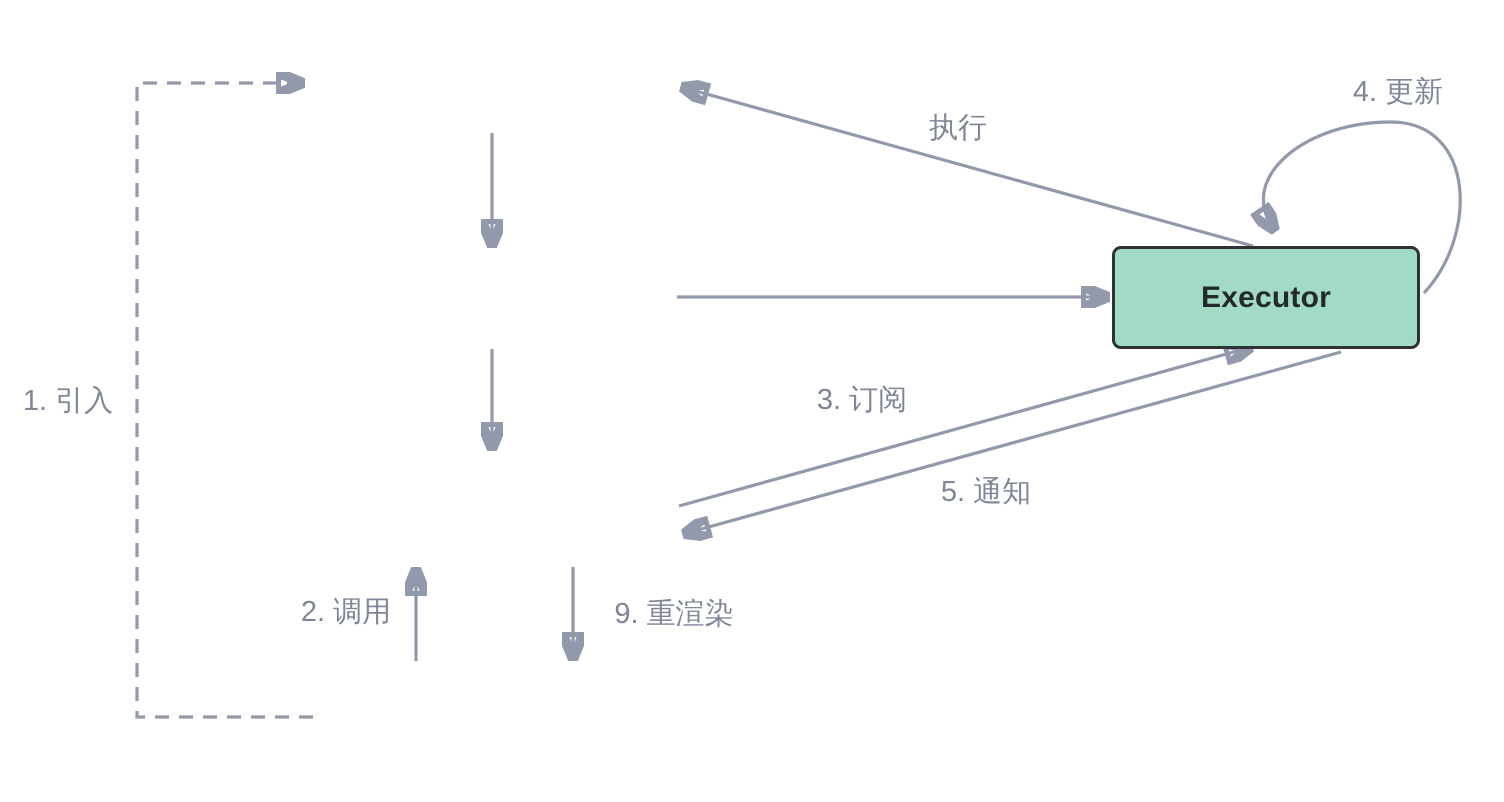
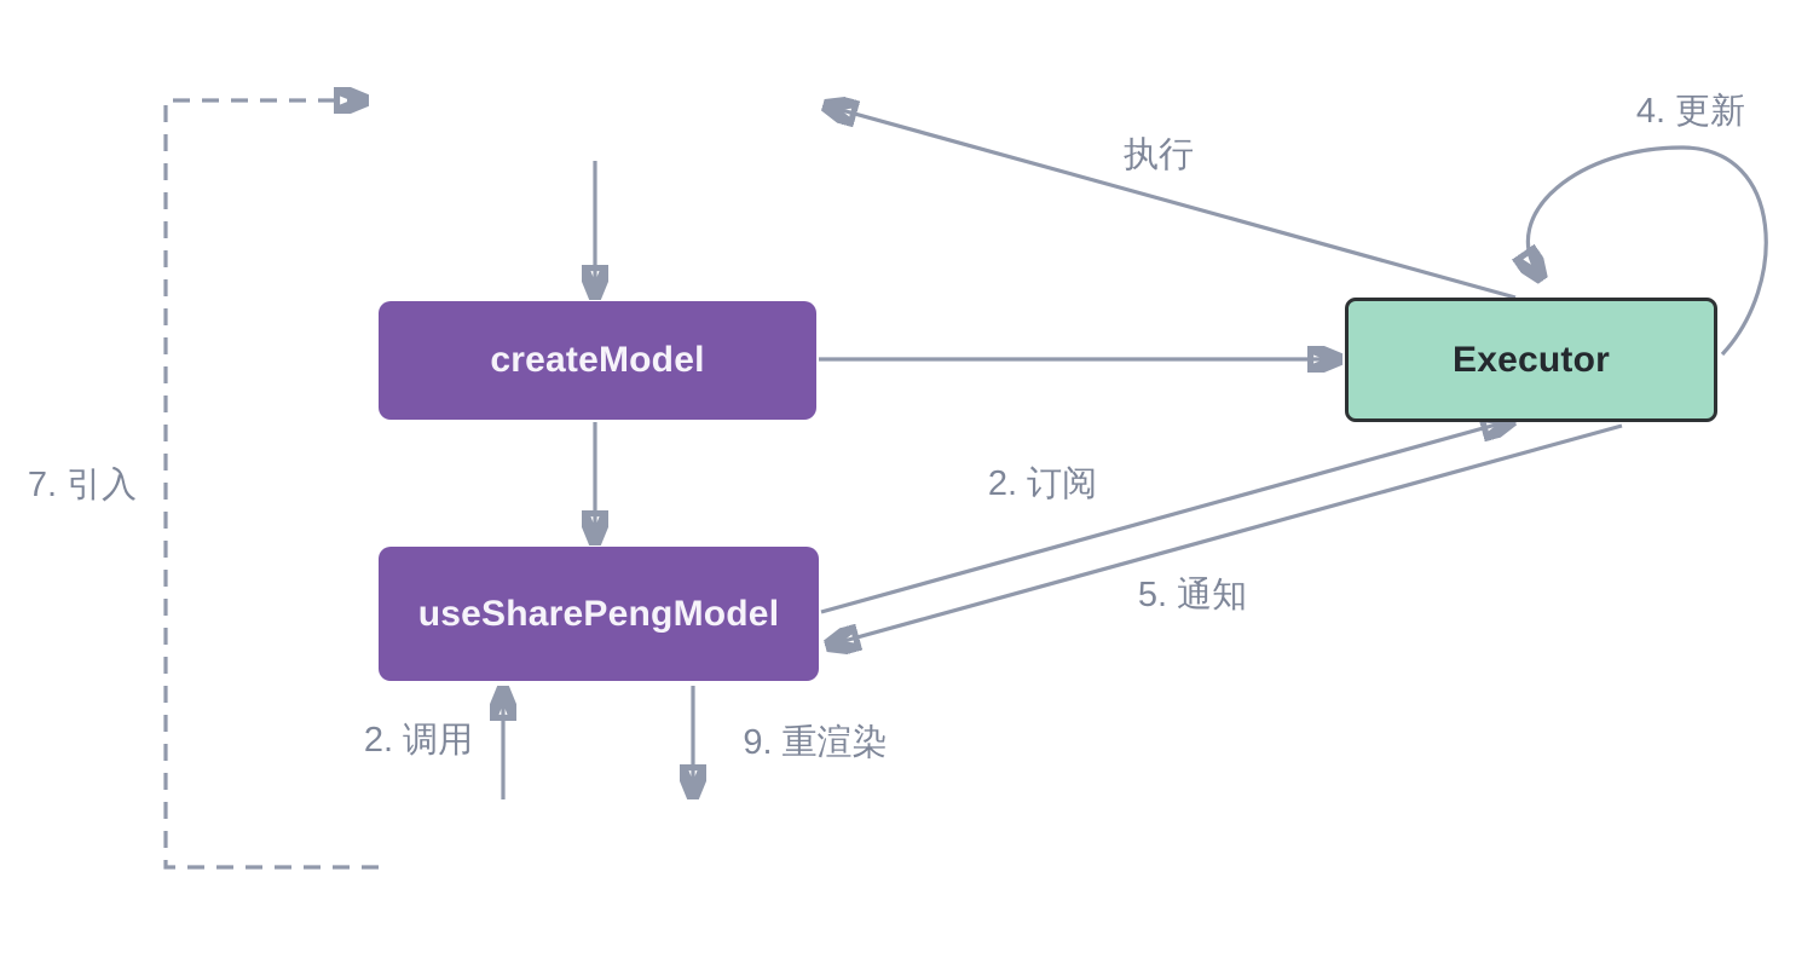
+ createModel
+ useSharePengModel
  Executor
- 1. 引入
+ 7. 引入
  执行
  4. 更新
- 3. 订阅
+ 2. 订阅
  5. 通知
  2. 调用
  9. 重渲染
